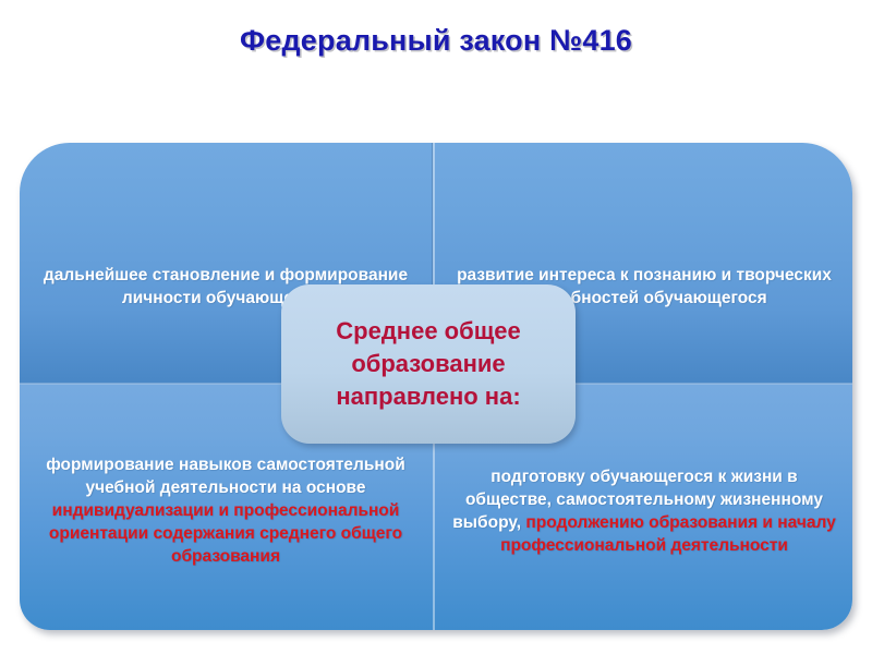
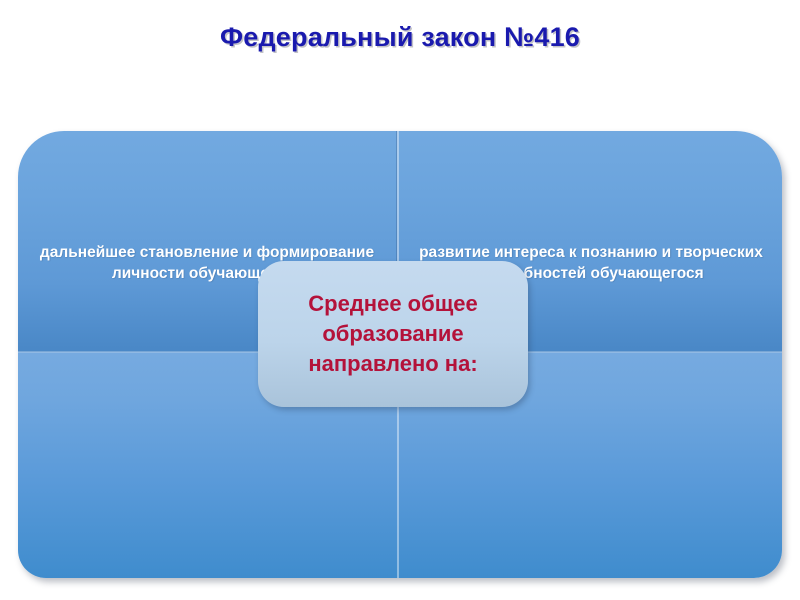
  Федеральный закон №416
  дальнейшее становление и формирование личности обучающ
  развитие интереса к познанию и творческих бностей обучающегося
- формирование навыков самостоятельной учебной деятельности на основе индивидуализации и профессиональной ориентации содержания среднего общего образования
- подготовку обучающегося к жизни в обществе, самостоятельному жизненному выбору, продолжению образования и началу профессиональной деятельности
  Среднее общее
  образование
  направлено на:
